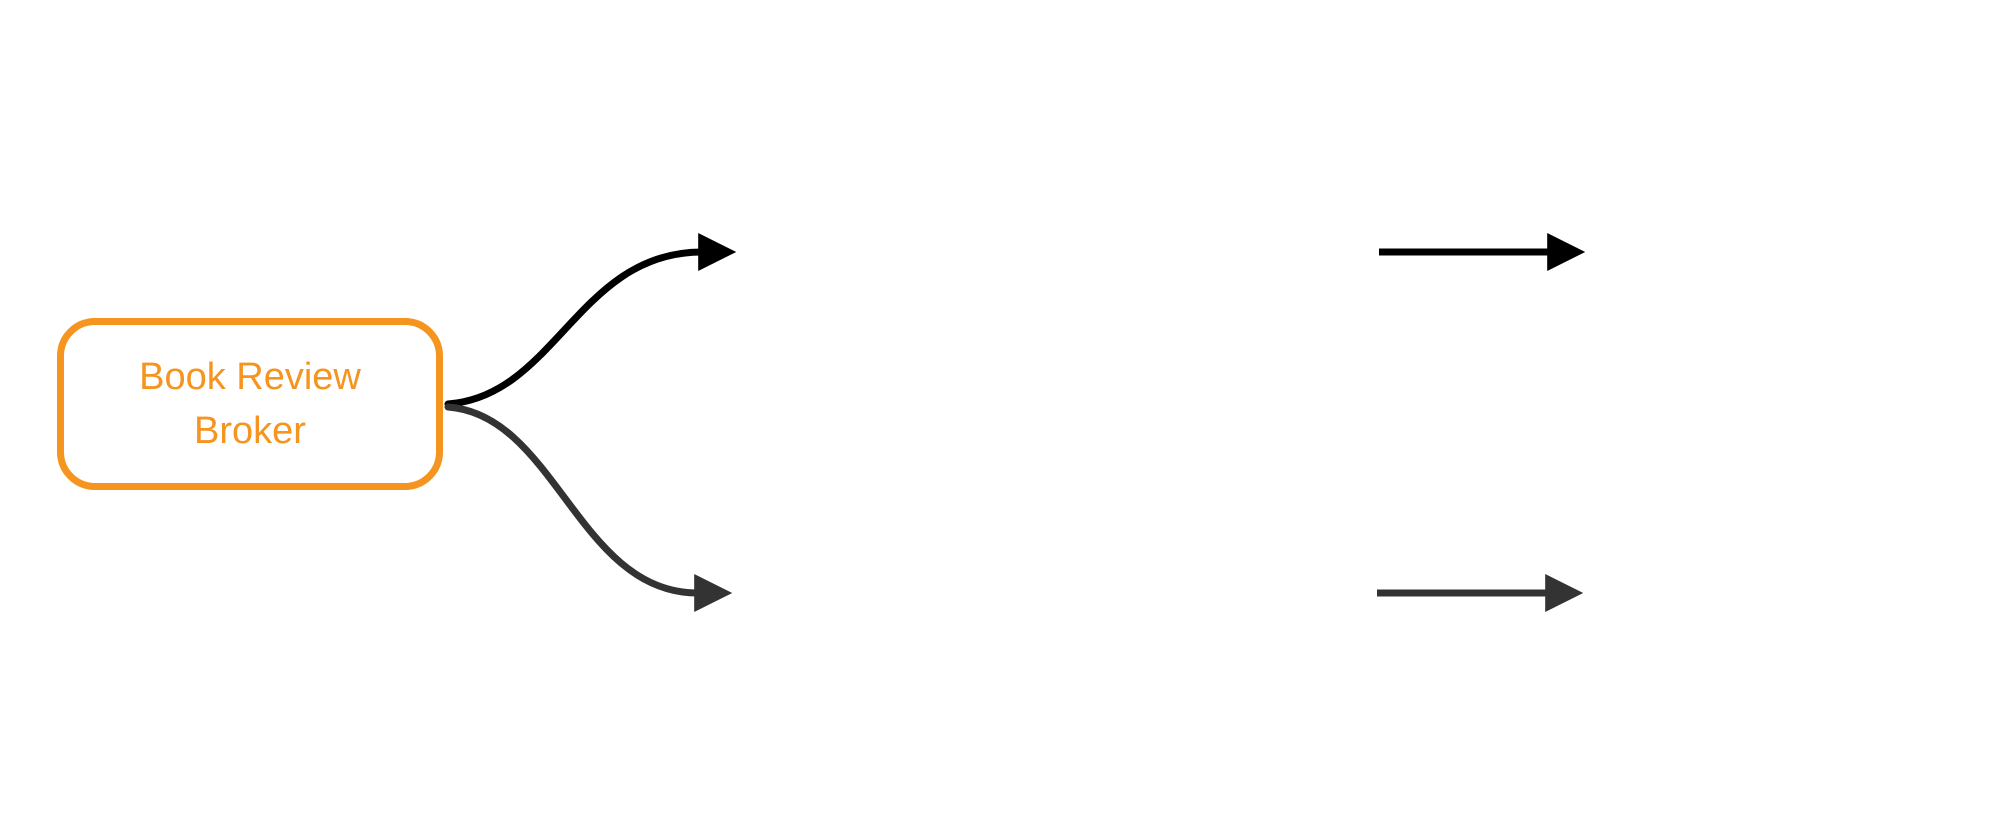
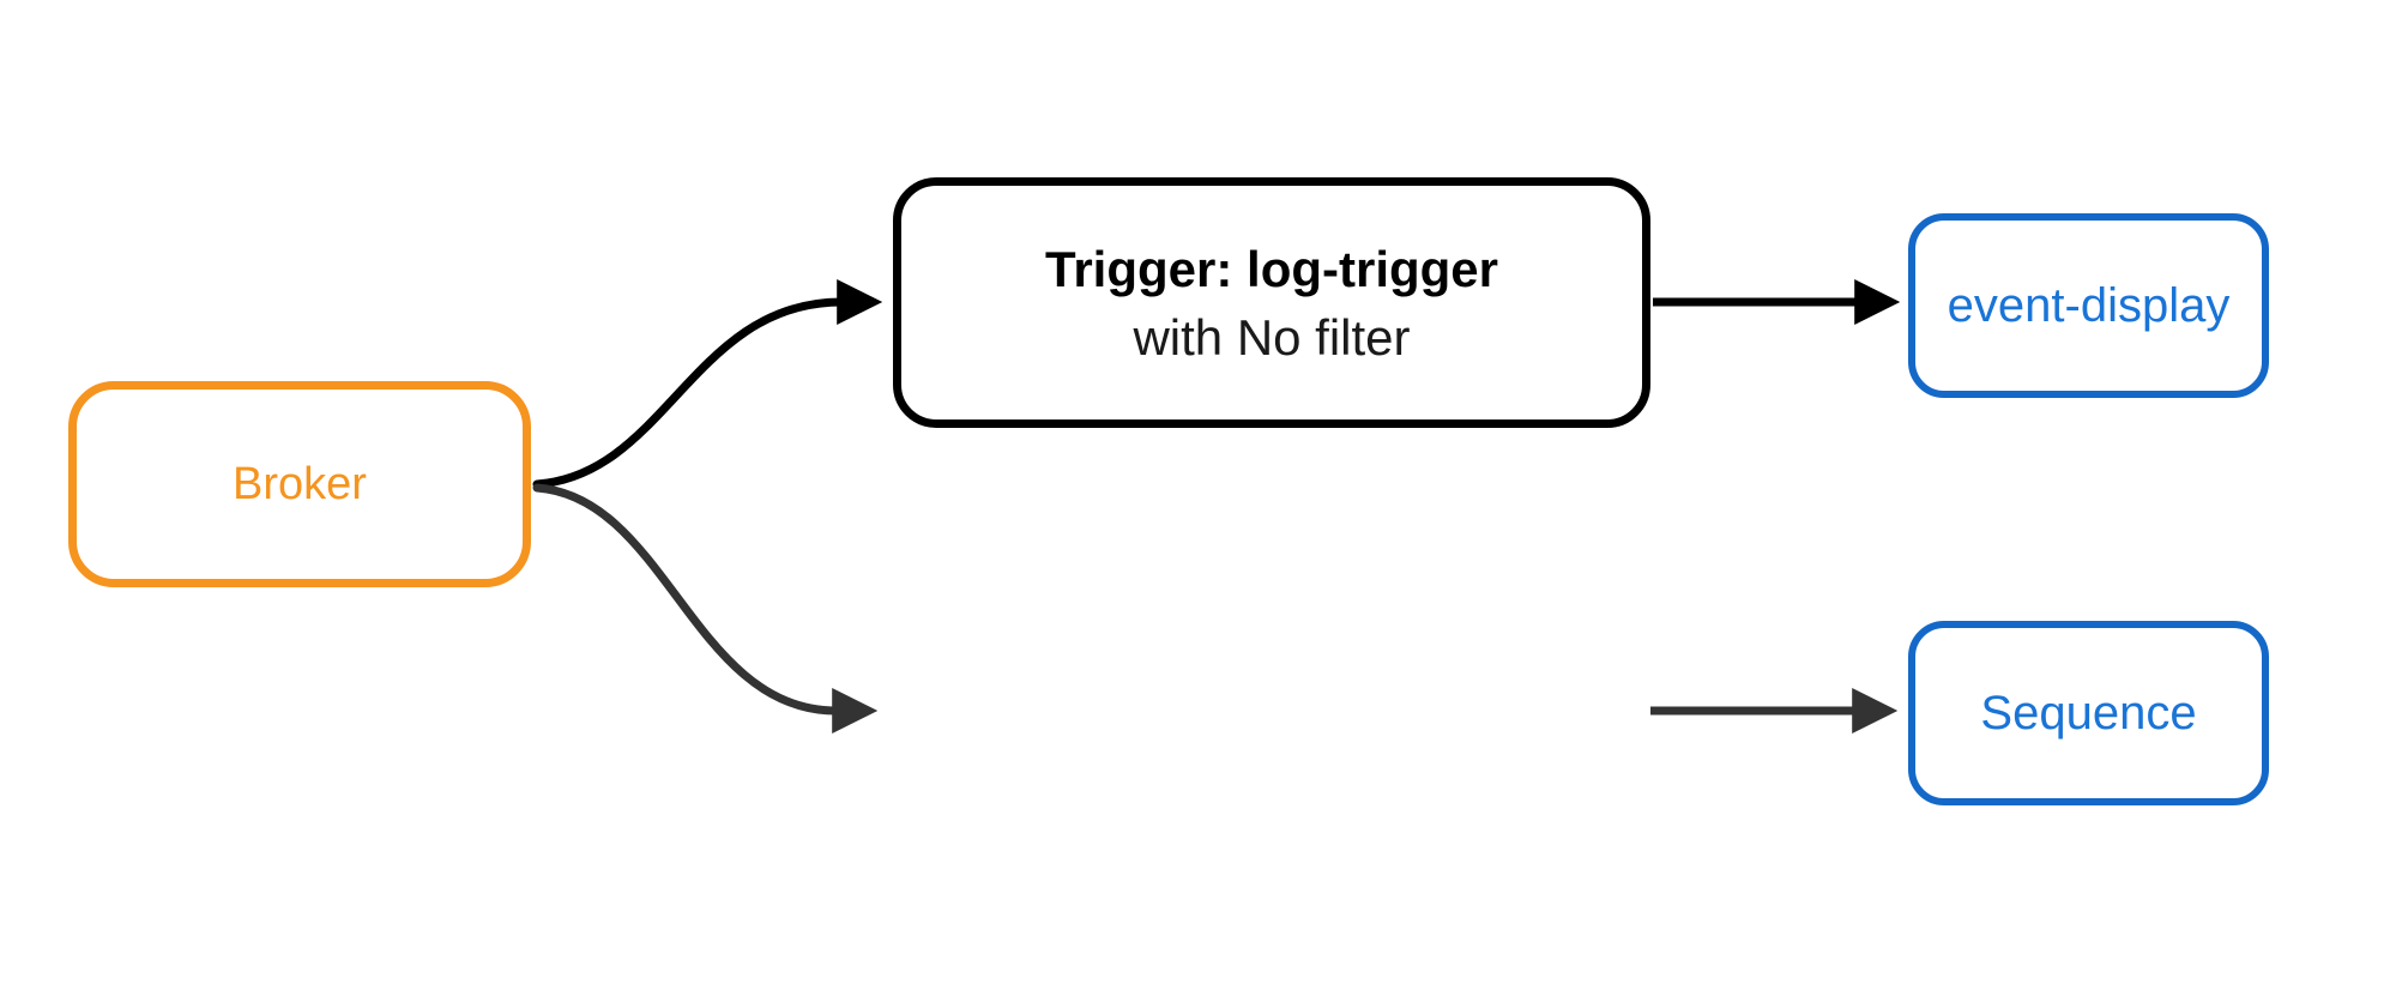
- Book Review
  Broker
+ Trigger: log-trigger
+ with No filter
+ event-display
+ Sequence
